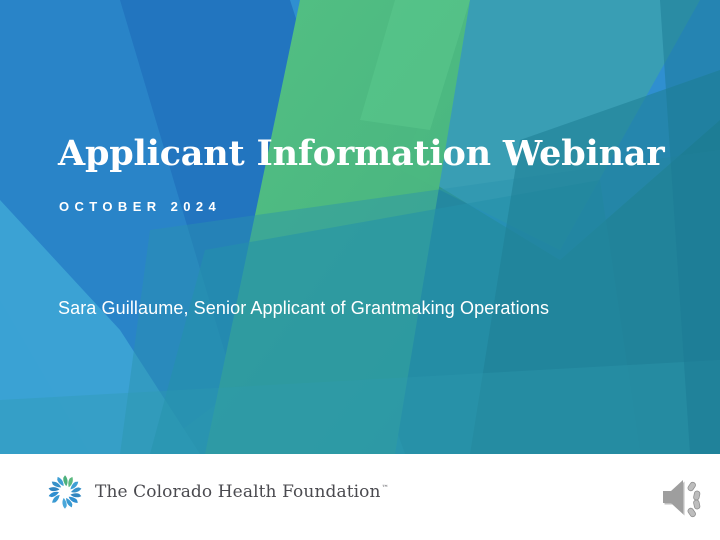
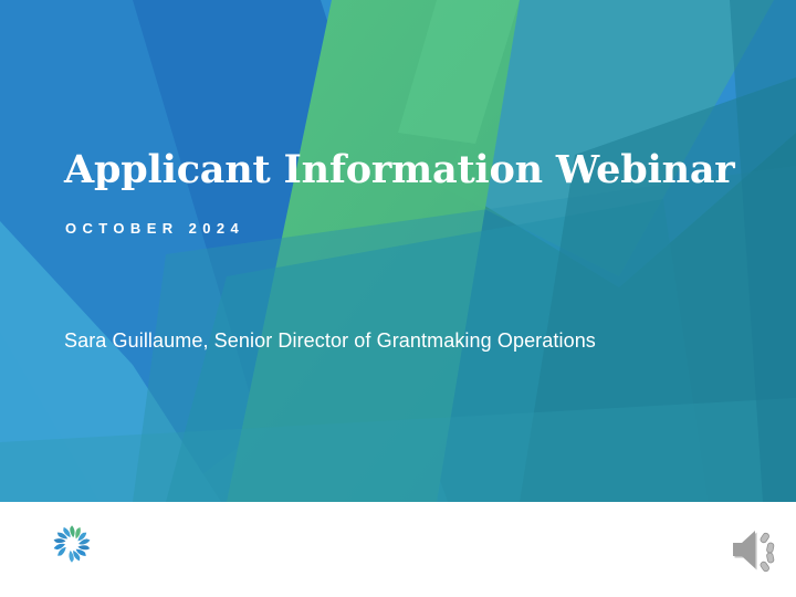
  Applicant Information Webinar
  OCTOBER 2024
- Sara Guillaume, Senior Applicant of Grantmaking Operations
+ Sara Guillaume, Senior Director of Grantmaking Operations
- The Colorado Health Foundation ™
